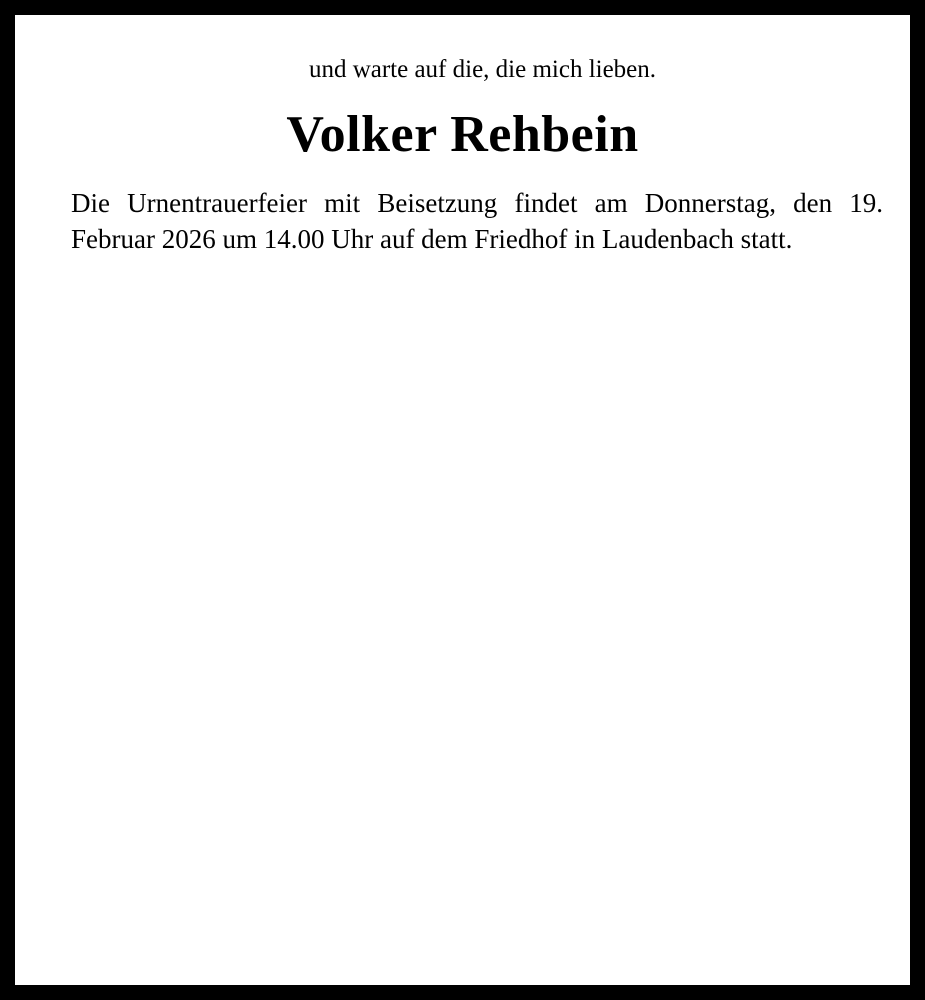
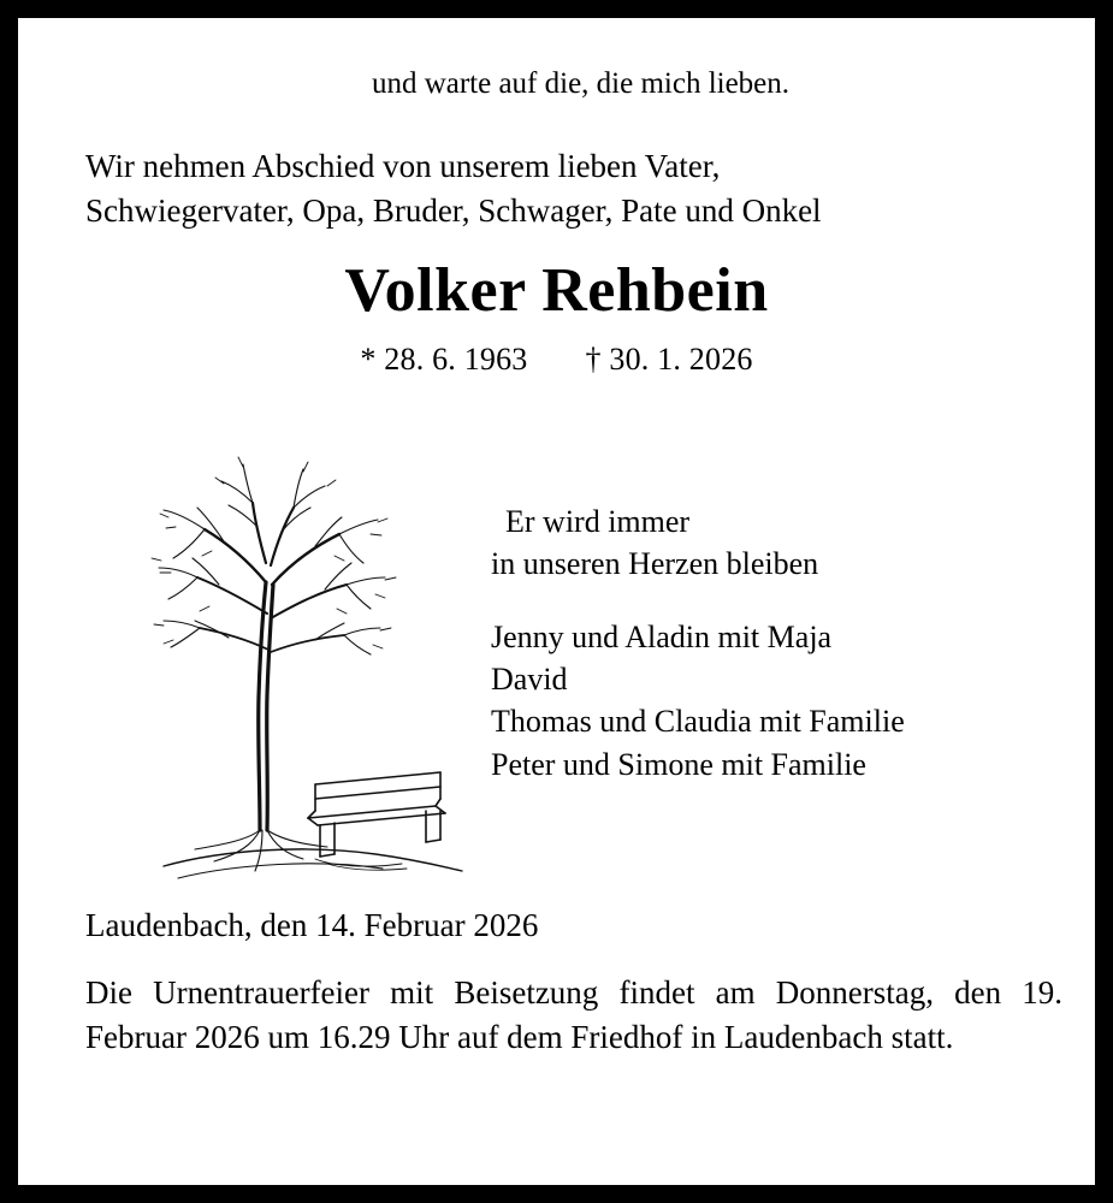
  und warte auf die, die mich lieben.
+ Wir nehmen Abschied von unserem lieben Vater,
+ Schwiegervater, Opa, Bruder, Schwager, Pate und Onkel
  Volker Rehbein
+ * 28. 6. 1963 † 30. 1. 2026
+ Er wird immer
+ in unseren Herzen bleiben
+ Jenny und Aladin mit Maja
+ David
+ Thomas und Claudia mit Familie
+ Peter und Simone mit Familie
+ Laudenbach, den 14. Februar 2026
- Die Urnentrauerfeier mit Beisetzung findet am Donnerstag, den 19. Februar 2026 um 14.00 Uhr auf dem Friedhof in Laudenbach statt.
+ Die Urnentrauerfeier mit Beisetzung findet am Donnerstag, den 19. Februar 2026 um 16.29 Uhr auf dem Friedhof in Laudenbach statt.
